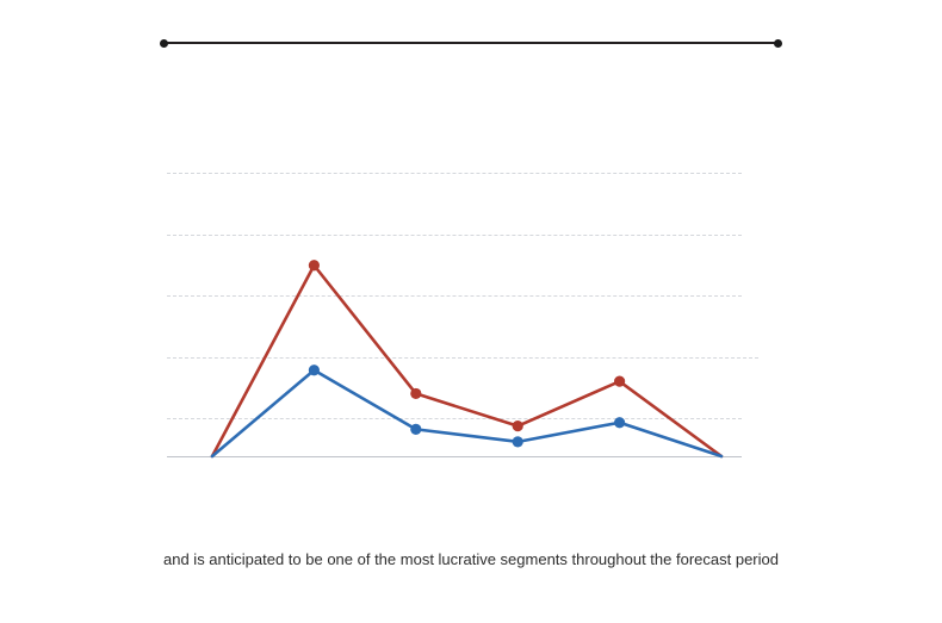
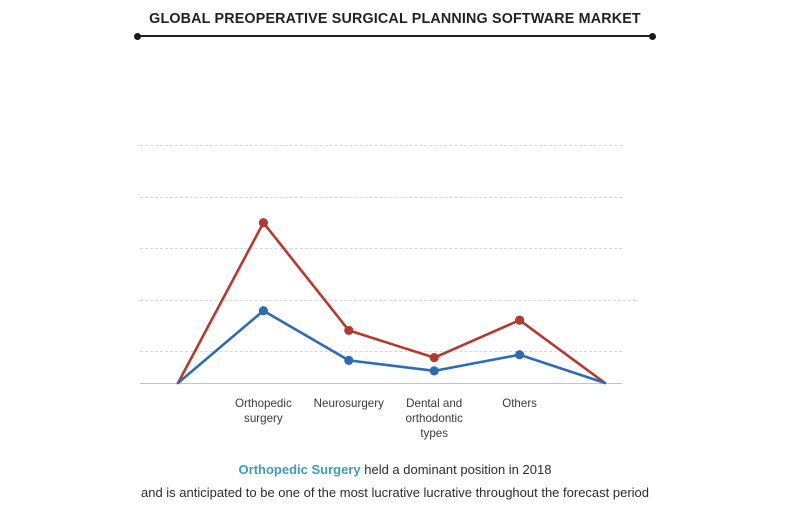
+ GLOBAL PREOPERATIVE SURGICAL PLANNING SOFTWARE MARKET
+ Orthopedic
+ surgery
+ Neurosurgery
+ Dental and
+ orthodontic
+ types
+ Others
+ Orthopedic Surgery held a dominant position in 2018
- and is anticipated to be one of the most lucrative segments throughout the forecast period
+ and is anticipated to be one of the most lucrative lucrative throughout the forecast period
